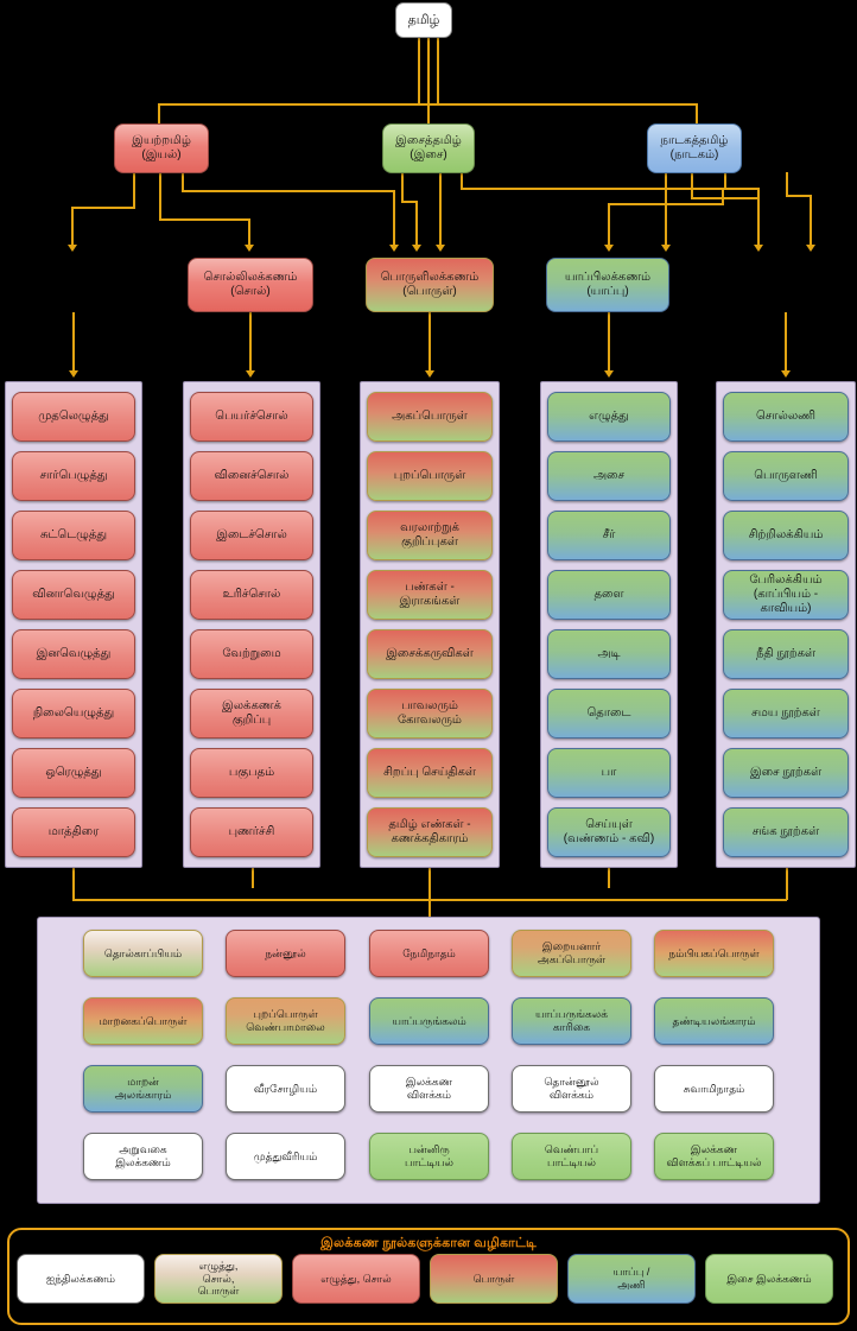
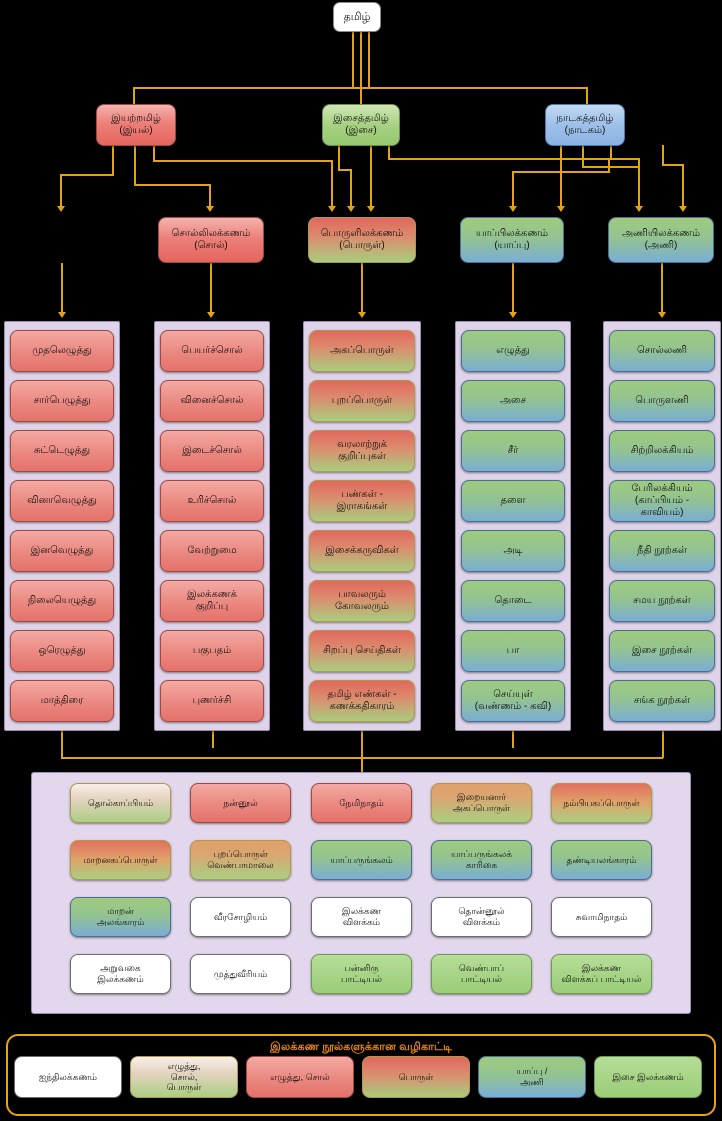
  தமிழ்
  இயற்றமிழ்
  (இயல்)
  இசைத்தமிழ்
  (இசை)
  நாடகத்தமிழ்
  (நாடகம்)
  சொல்லிலக்கணம்
  (சொல்)
  பொருளிலக்கணம்
  (பொருள்)
  யாப்பிலக்கணம்
  (யாப்பு)
+ அணியிலக்கணம்
+ (அணி)
  முதலெழுத்து
  சார்பெழுத்து
  சுட்டெழுத்து
  வினாவெழுத்து
  இனவெழுத்து
  நிலையெழுத்து
  ஒரெழுத்து
  மாத்திரை
  பெயர்ச்சொல்
  வினைச்சொல்
  இடைச்சொல்
  உரிச்சொல்
  வேற்றுமை
  இலக்கணக்
  குறிப்பு
  பகுபதம்
  புணர்ச்சி
  அகப்பொருள்
  புறப்பொருள்
  வரலாற்றுக்
  குறிப்புகள்
  பண்கள் -
  இராகங்கள்
  இசைக்கருவிகள்
  பாவலரும்
  கோவலரும்
  சிறப்பு செய்திகள்
  தமிழ் எண்கள் -
  கணக்கதிகாரம்
  எழுத்து
  அசை
  சீர்
  தளை
  அடி
  தொடை
  பா
  செய்யுள்
  (வண்ணம் - கவி)
  சொல்லணி
  பொருளணி
  சிற்றிலக்கியம்
  பேரிலக்கியம்
  (காப்பியம் -
  காவியம்)
  நீதி நூற்கள்
  சமய நூற்கள்
  இசை நூற்கள்
  சங்க நூற்கள்
  தொல்காப்பியம்
  நன்னூல்
  நேமிநாதம்
  இறையனார்
  அகப்பொருள்
  நம்பியகப்பொருள்
  மாறனகப்பொருள்
  புறப்பொருள்
  வெண்பாமாலை
  யாப்பருங்கலம்
  யாப்பருங்கலக்
  காரிகை
  தண்டியலங்காரம்
  மாறன்
  அலங்காரம்
  வீரசோழியம்
  இலக்கண
  விளக்கம்
  தொன்னூல்
  விளக்கம்
  சுவாமிநாதம்
  அறுவகை
  இலக்கணம்
  முத்துவீரியம்
  பன்னிரு
  பாட்டியல்
  வெண்பாப்
  பாட்டியல்
  இலக்கண
  விளக்கப் பாட்டியல்
  இலக்கண நூல்களுக்கான வழிகாட்டி
  ஐந்திலக்கணம்
  எழுத்து,
  சொல்,
  பொருள்
  எழுத்து, சொல்
  பொருள்
  யாப்பு /
  அணி
  இசை இலக்கணம்
